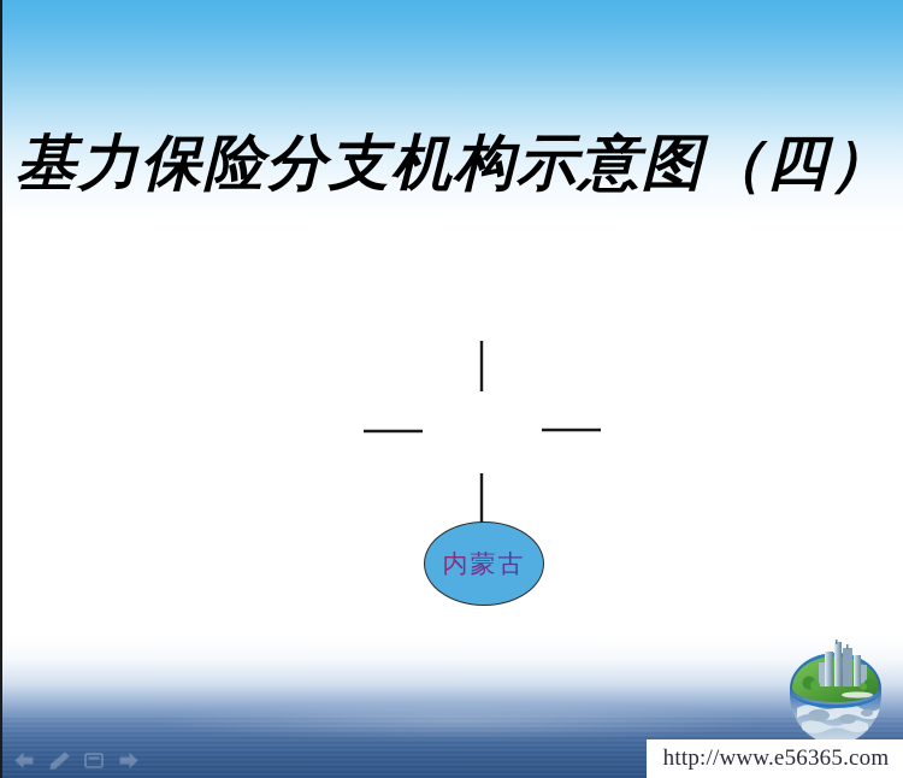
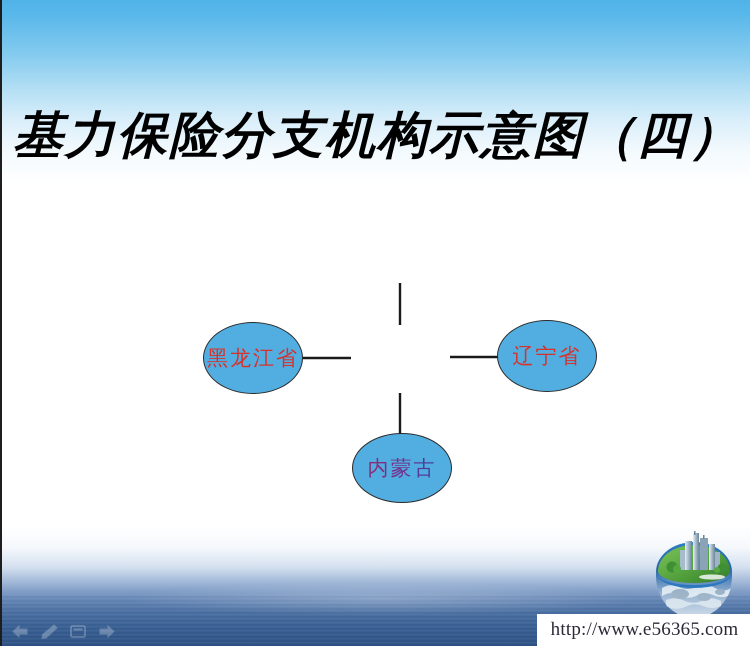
  基力保险分支机构示意图（四）
+ 黑龙江省
+ 辽宁省
  内蒙古
  http://www.e56365.com
